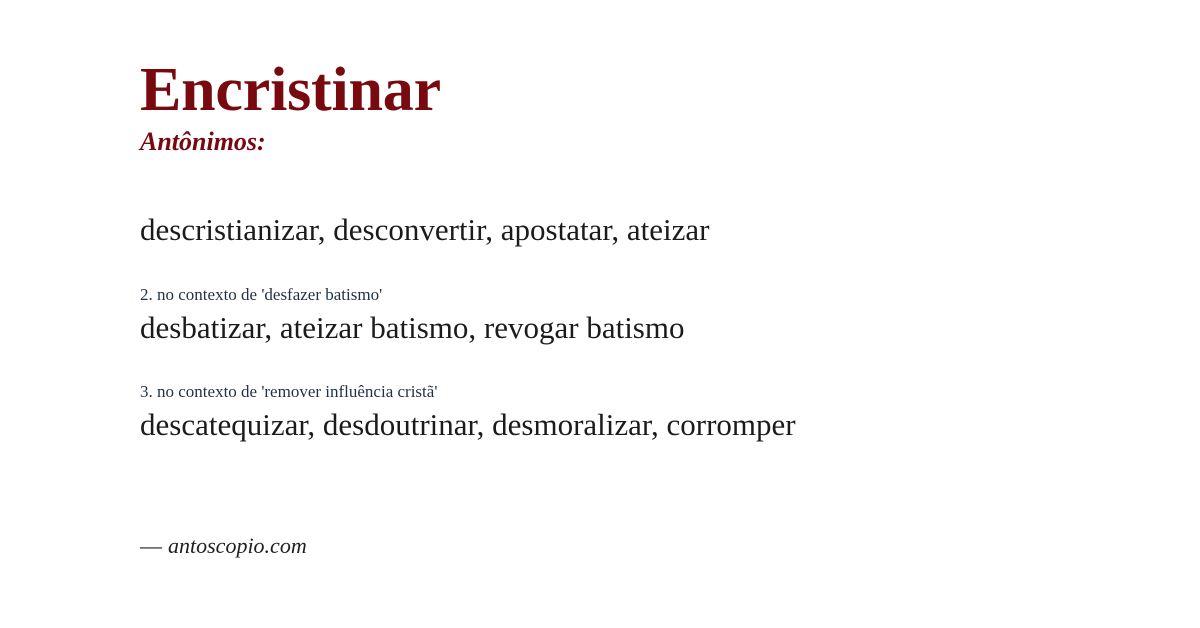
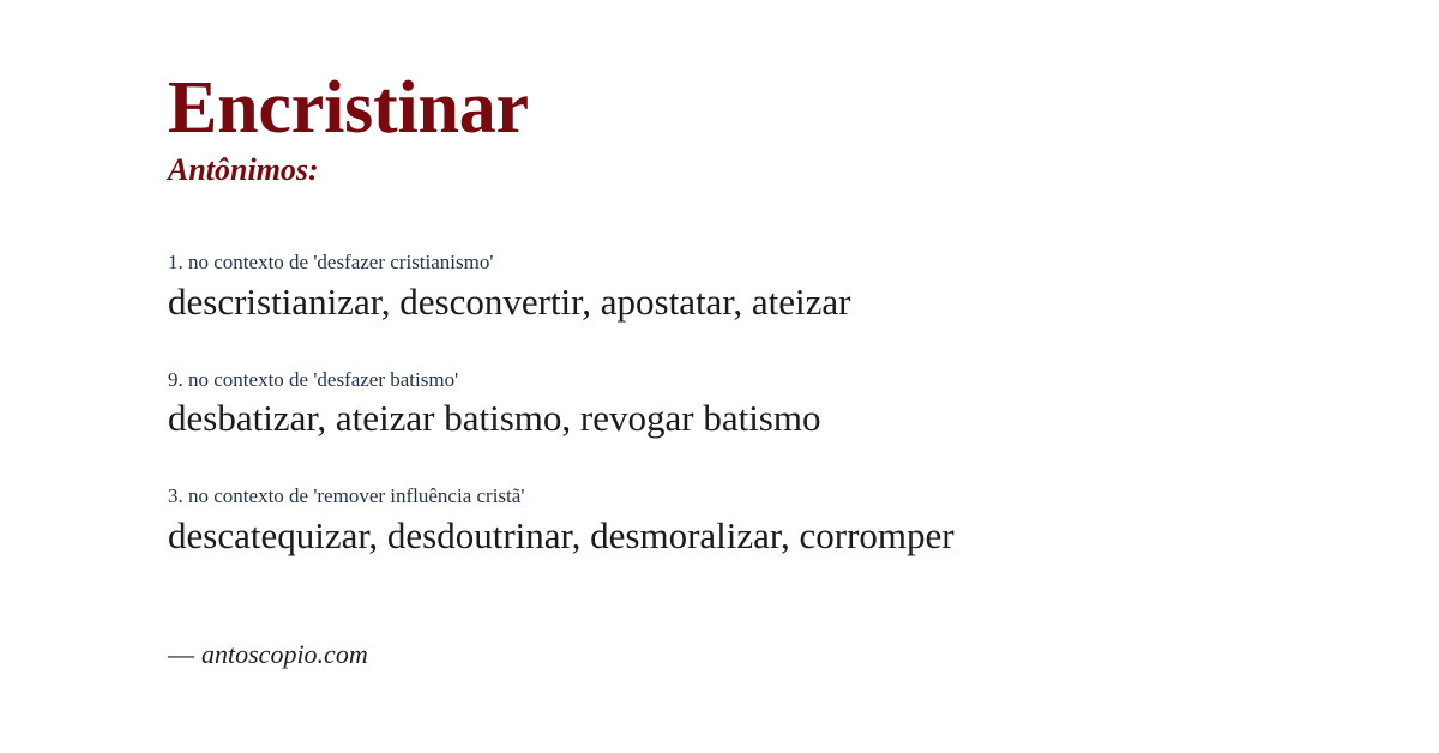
  Encristinar
  Antônimos:
+ 1. no contexto de 'desfazer cristianismo'
  descristianizar, desconvertir, apostatar, ateizar
- 2. no contexto de 'desfazer batismo'
+ 9. no contexto de 'desfazer batismo'
  desbatizar, ateizar batismo, revogar batismo
  3. no contexto de 'remover influência cristã'
  descatequizar, desdoutrinar, desmoralizar, corromper
  — antoscopio.com
